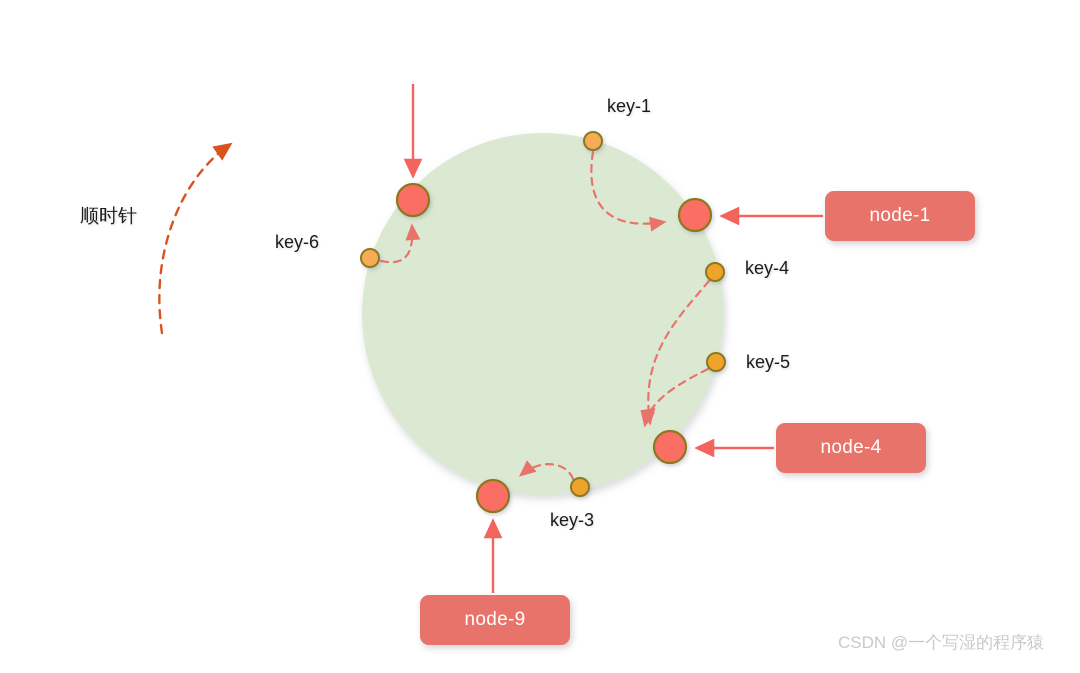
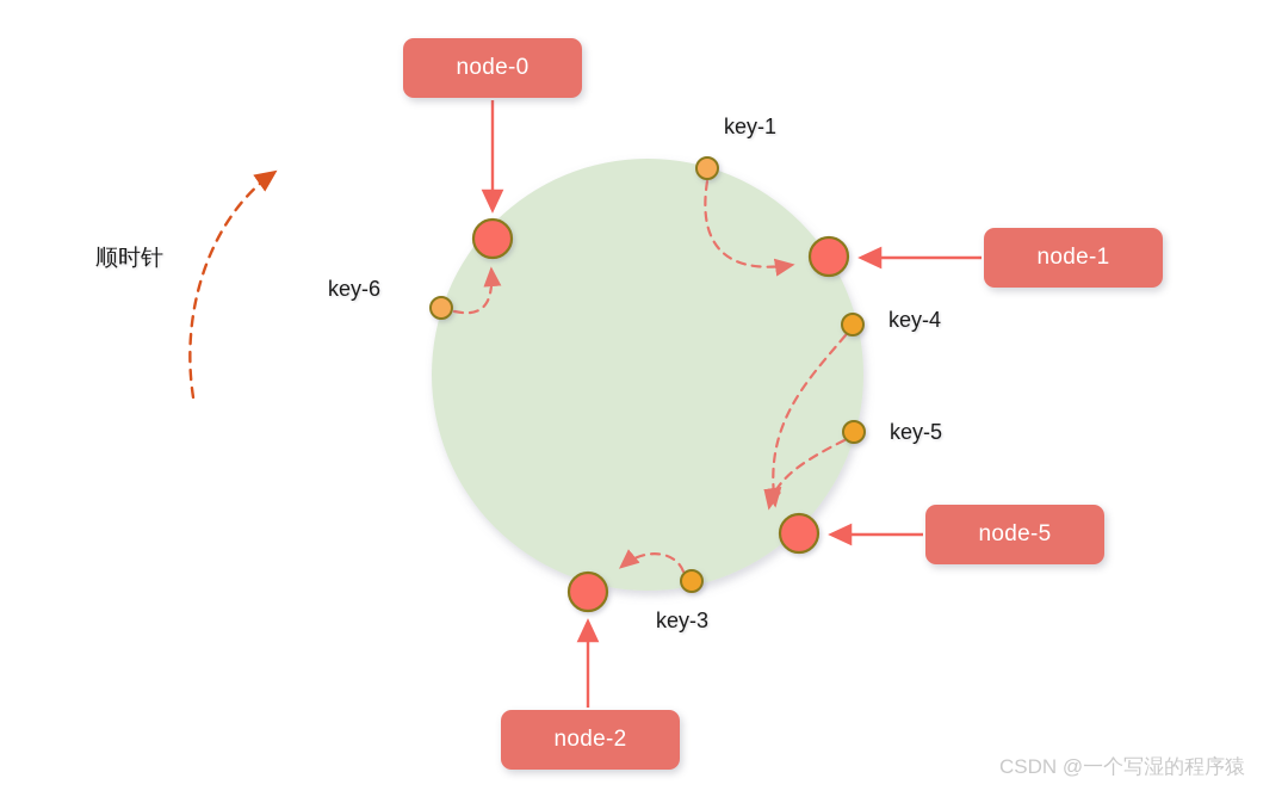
+ node-0
  node-1
- node-4
+ node-5
- node-9
+ node-2
  key-1
  key-6
  key-3
  key-4
  key-5
  顺时针
  CSDN @一个写湿的程序猿
